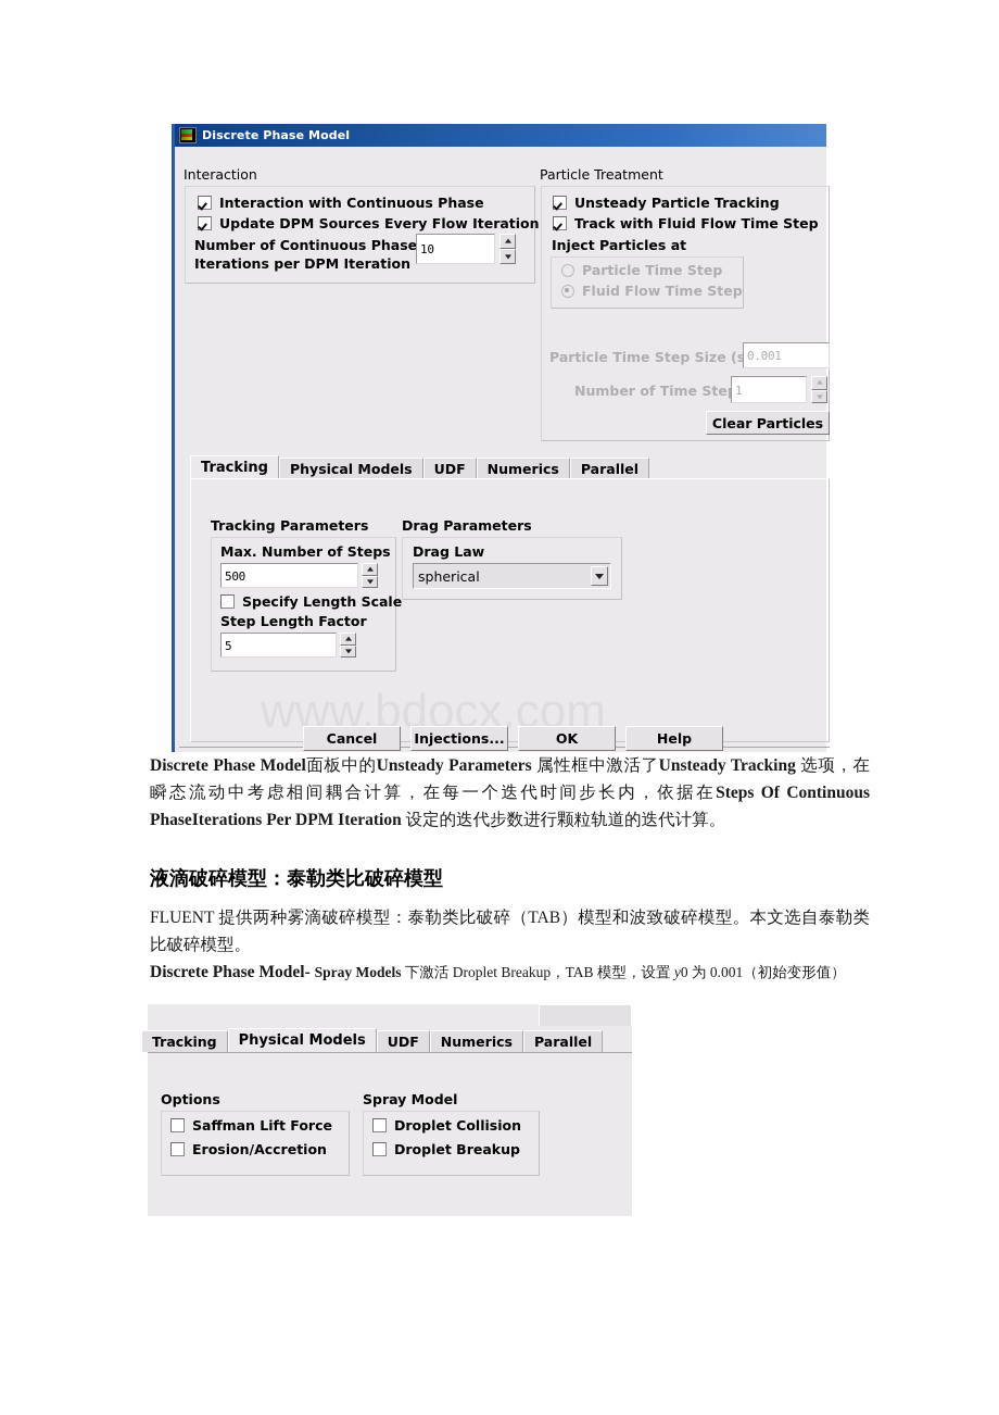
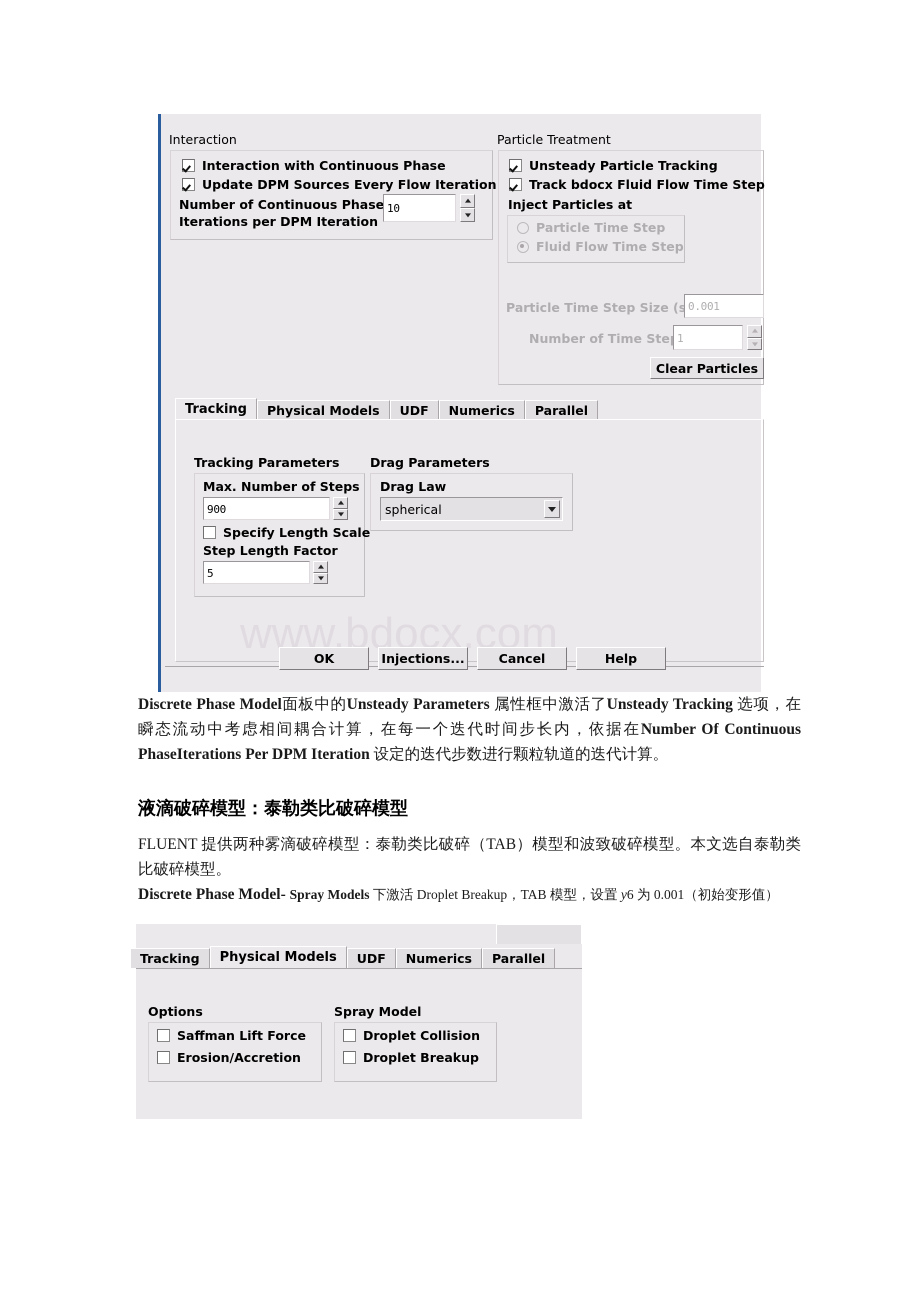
- Discrete Phase Model
  Interaction
  Interaction with Continuous Phase
  Update DPM Sources Every Flow Iteration
  Number of Continuous Phase
  Iterations per DPM Iteration
  10
  Particle Treatment
  Unsteady Particle Tracking
- Track with Fluid Flow Time Step
+ Track bdocx Fluid Flow Time Step
  Inject Particles at
  Particle Time Step
  Fluid Flow Time Step
  Particle Time Step Size (s
  0.001
  Number of Time Ste
  1
  Clear Particles
  Tracking
  Physical Models
  UDF
  Numerics
  Parallel
  Tracking Parameters
  Max. Number of Steps
- 500
+ 900
  Specify Length Scale
  Step Length Factor
  5
  Drag Parameters
  Drag Law
  spherical
  www.bdocx.com
- Cancel
+ OK
  Injections...
- OK
+ Cancel
  Help
- Discrete Phase Model面板中的Unsteady Parameters 属性框中激活了Unsteady Tracking 选项，在瞬态流动中考虑相间耦合计算，在每一个迭代时间步长内，依据在Steps Of Continuous PhaseIterations Per DPM Iteration 设定的迭代步数进行颗粒轨道的迭代计算。
+ Discrete Phase Model面板中的Unsteady Parameters 属性框中激活了Unsteady Tracking 选项，在瞬态流动中考虑相间耦合计算，在每一个迭代时间步长内，依据在Number Of Continuous PhaseIterations Per DPM Iteration 设定的迭代步数进行颗粒轨道的迭代计算。
  液滴破碎模型：泰勒类比破碎模型
  FLUENT 提供两种雾滴破碎模型：泰勒类比破碎（TAB）模型和波致破碎模型。本文选自泰勒类比破碎模型。
- Discrete Phase Model- Spray Models 下激活 Droplet Breakup，TAB 模型，设置 y0 为 0.001（初始变形值）
+ Discrete Phase Model- Spray Models 下激活 Droplet Breakup，TAB 模型，设置 y6 为 0.001（初始变形值）
  Tracking
  Physical Models
  UDF
  Numerics
  Parallel
  Options
  Saffman Lift Force
  Erosion/Accretion
  Spray Model
  Droplet Collision
  Droplet Breakup
